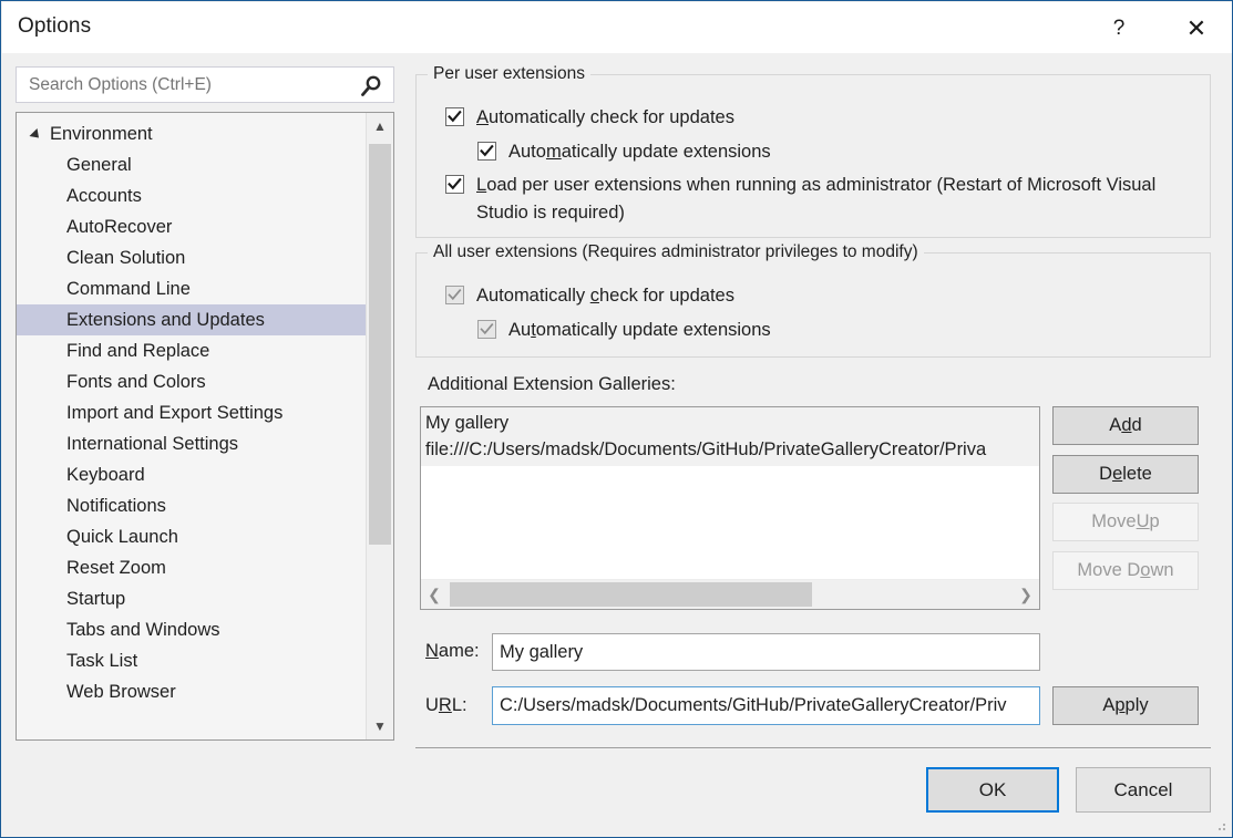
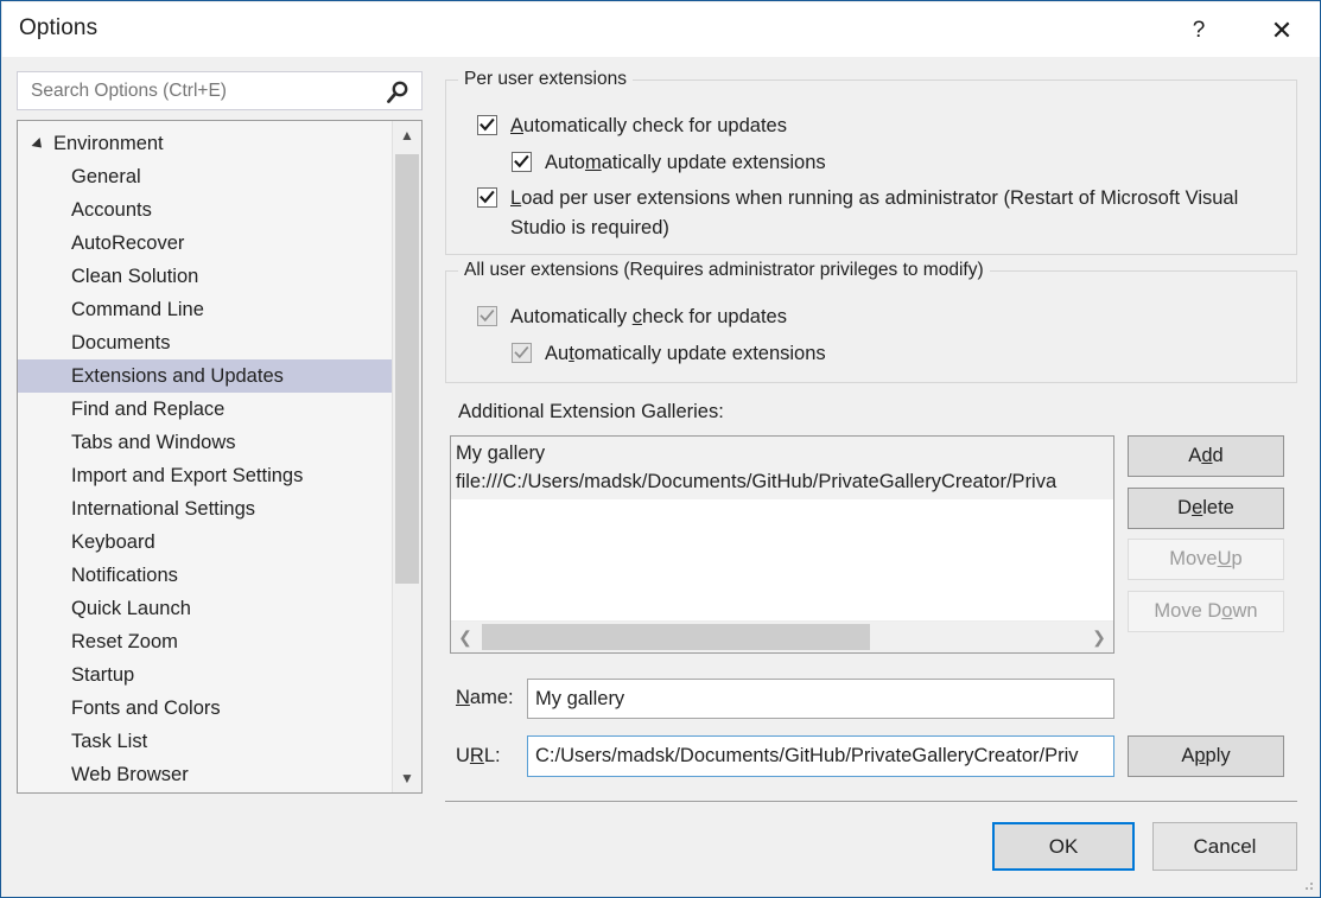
  Options
  ?
  ✕
  Search Options (Ctrl+E)
  Environment
  General
  Accounts
  AutoRecover
  Clean Solution
  Command Line
+ Documents
  Extensions and Updates
  Find and Replace
- Fonts and Colors
+ Tabs and Windows
  Import and Export Settings
  International Settings
  Keyboard
  Notifications
  Quick Launch
  Reset Zoom
  Startup
- Tabs and Windows
+ Fonts and Colors
  Task List
  Web Browser
  ▲
  ▼
  Per user extensions
  Automatically check for updates
  Automatically update extensions
  Load per user extensions when running as administrator (Restart of Microsoft Visual Studio is required)
  All user extensions (Requires administrator privileges to modify)
  Automatically check for updates
  Automatically update extensions
  Additional Extension Galleries:
  My gallery
  file:///C:/Users/madsk/Documents/GitHub/PrivateGalleryCreator/Priva
  ❮
  ❯
  A
  d
  d
  D
  e
  lete
  Move
  U
  p
  Move D
  o
  wn
  Name:
  My gallery
  URL:
  C:/Users/madsk/Documents/GitHub/PrivateGalleryCreator/Priv
  A
  p
  ply
  OK
  Cancel
